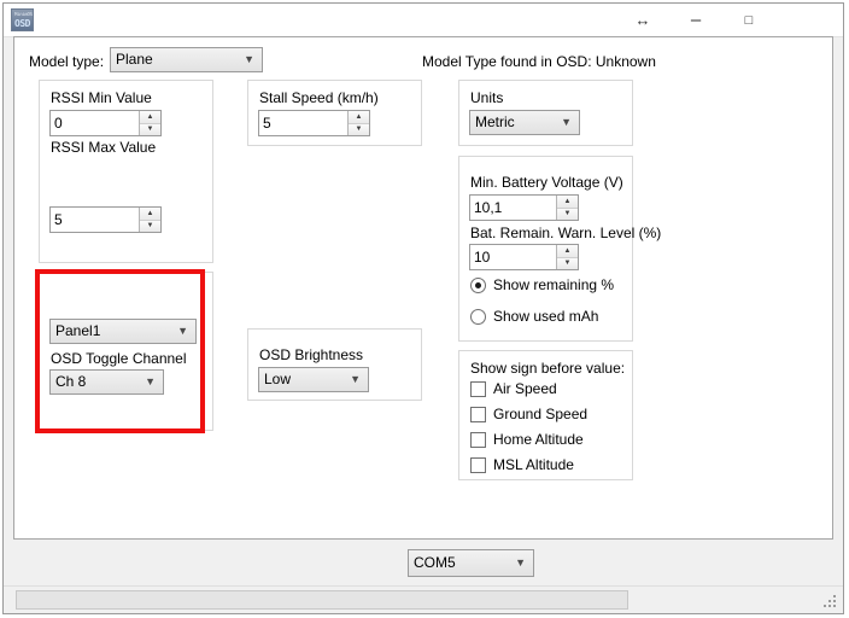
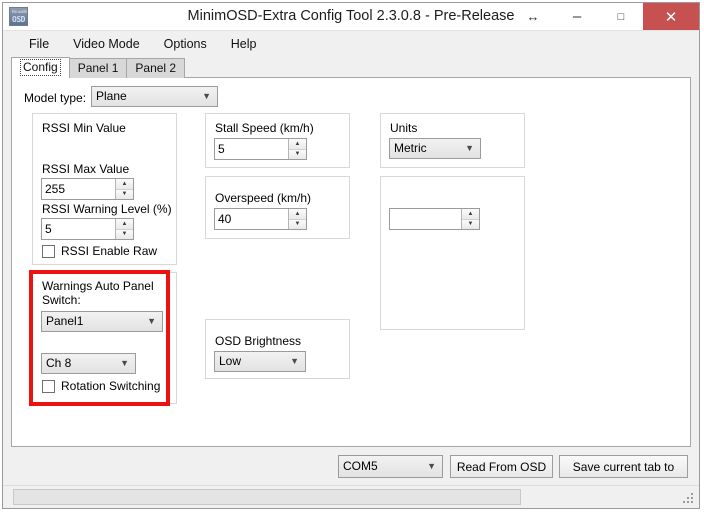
  OSD
+ MinimOSD-Extra Config Tool 2.3.0.8 - Pre-Release
  ↔
  –
  □
+ ✕
+ File
+ Video Mode
+ Options
+ Help
+ Config
+ Panel 1
+ Panel 2
  Model type:
  Plane
  ▼
- Model Type found in OSD: Unknown
  RSSI Min Value
- 0
  RSSI Max Value
+ 255
+ RSSI Warning Level (%)
  5
+ RSSI Enable Raw
+ Warnings Auto Panel
+ Switch:
  Panel1
  ▼
- OSD Toggle Channel
  Ch 8
  ▼
+ Rotation Switching
  Stall Speed (km/h)
  5
+ Overspeed (km/h)
+ 40
  OSD Brightness
  Low
  ▼
  Units
  Metric
  ▼
- Min. Battery Voltage (V)
- 10,1
- Bat. Remain. Warn. Level (%)
- 10
- Show remaining %
- Show used mAh
- Show sign before value:
- Air Speed
- Ground Speed
- Home Altitude
- MSL Altitude
  COM5
  ▼
+ Read From OSD
+ Save current tab to
